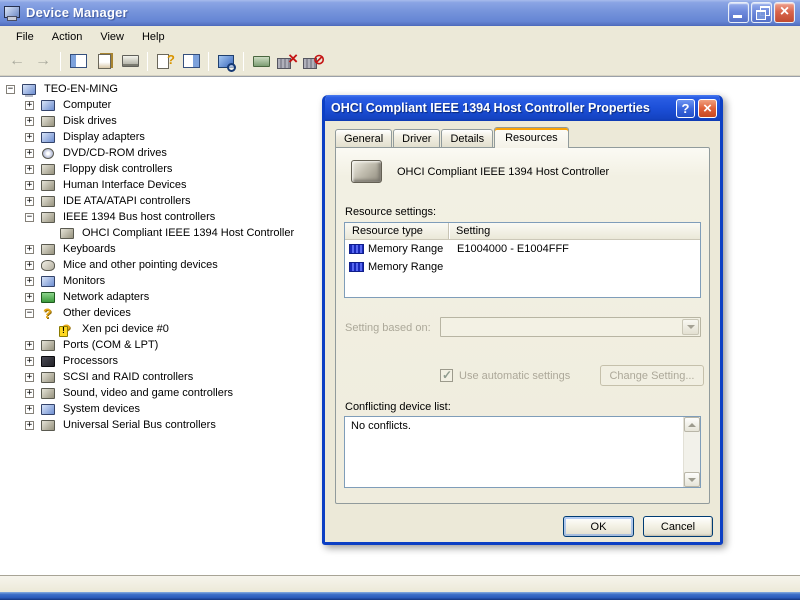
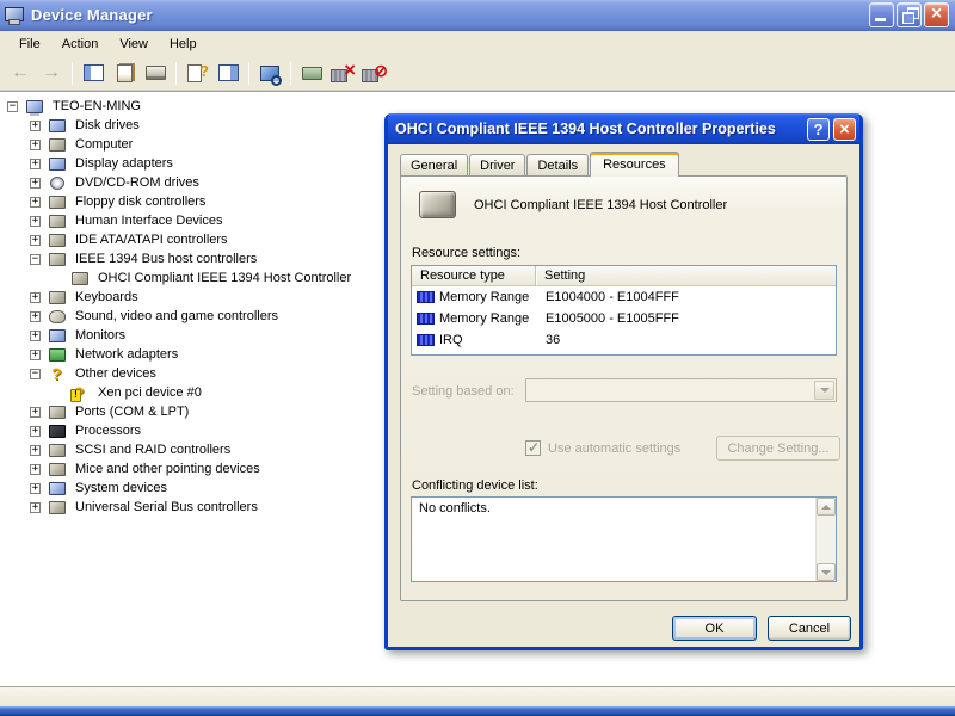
  Device Manager
  File
  Action
  View
  Help
  −
  TEO-EN-MING
  +
- Computer
+ Disk drives
  +
- Disk drives
+ Computer
  +
  Display adapters
  +
  DVD/CD-ROM drives
  +
  Floppy disk controllers
  +
  Human Interface Devices
  +
  IDE ATA/ATAPI controllers
  −
  IEEE 1394 Bus host controllers
  OHCI Compliant IEEE 1394 Host Controller
  +
  Keyboards
  +
- Mice and other pointing devices
+ Sound, video and game controllers
  +
  Monitors
  +
  Network adapters
  −
  Other devices
  Xen pci device #0
  +
  Ports (COM & LPT)
  +
  Processors
  +
  SCSI and RAID controllers
  +
- Sound, video and game controllers
+ Mice and other pointing devices
  +
  System devices
  +
  Universal Serial Bus controllers
  OHCI Compliant IEEE 1394 Host Controller Properties
  General
  Driver
  Details
  Resources
  OHCI Compliant IEEE 1394 Host Controller
  Resource settings:
  Resource type
  Setting
  Memory Range
  E1004000 - E1004FFF
  Memory Range
+ E1005000 - E1005FFF
+ IRQ
+ 36
  Setting based on:
  Use automatic settings
  Change Setting...
  Conflicting device list:
  No conflicts.
  OK
  Cancel
